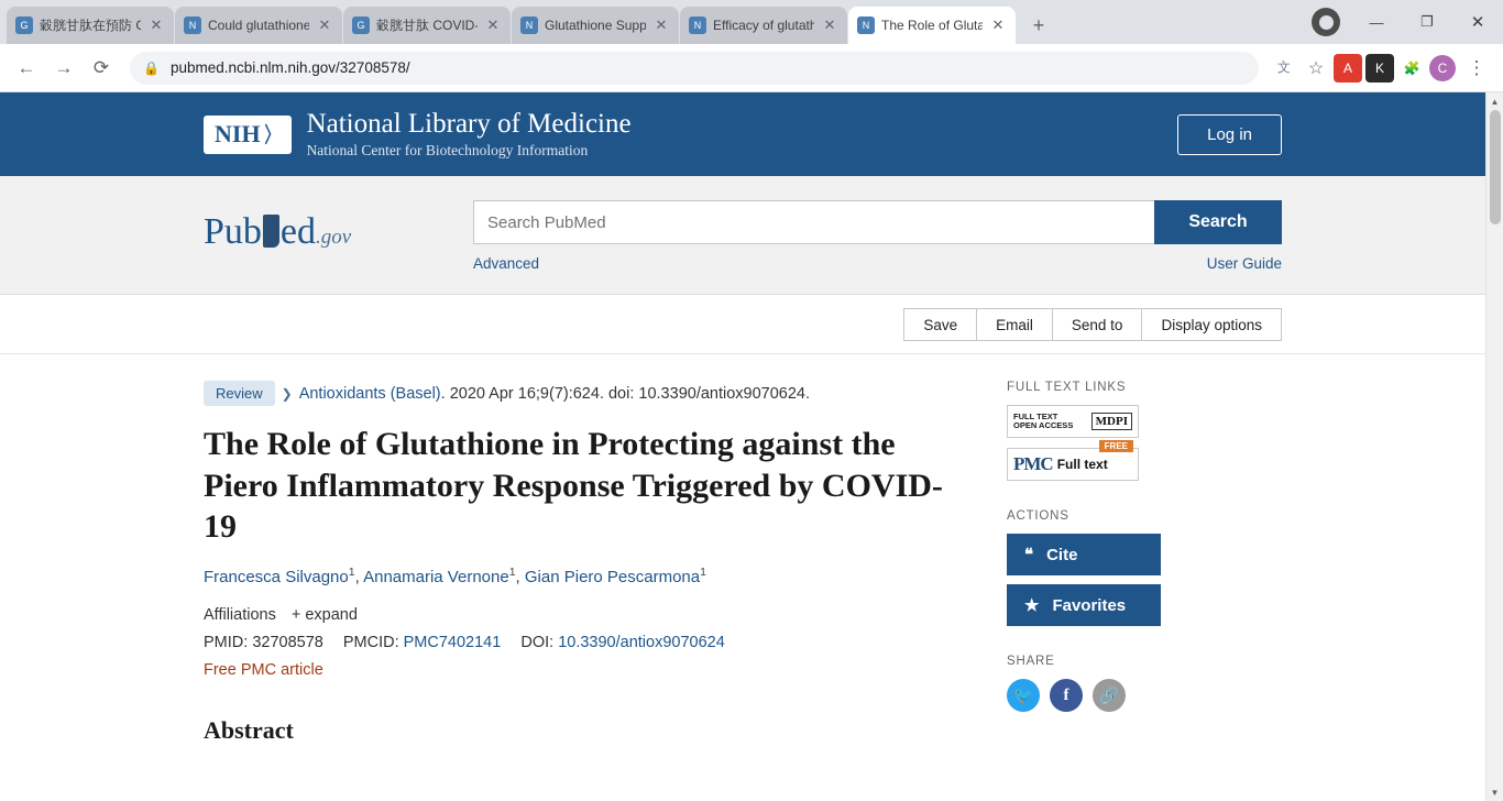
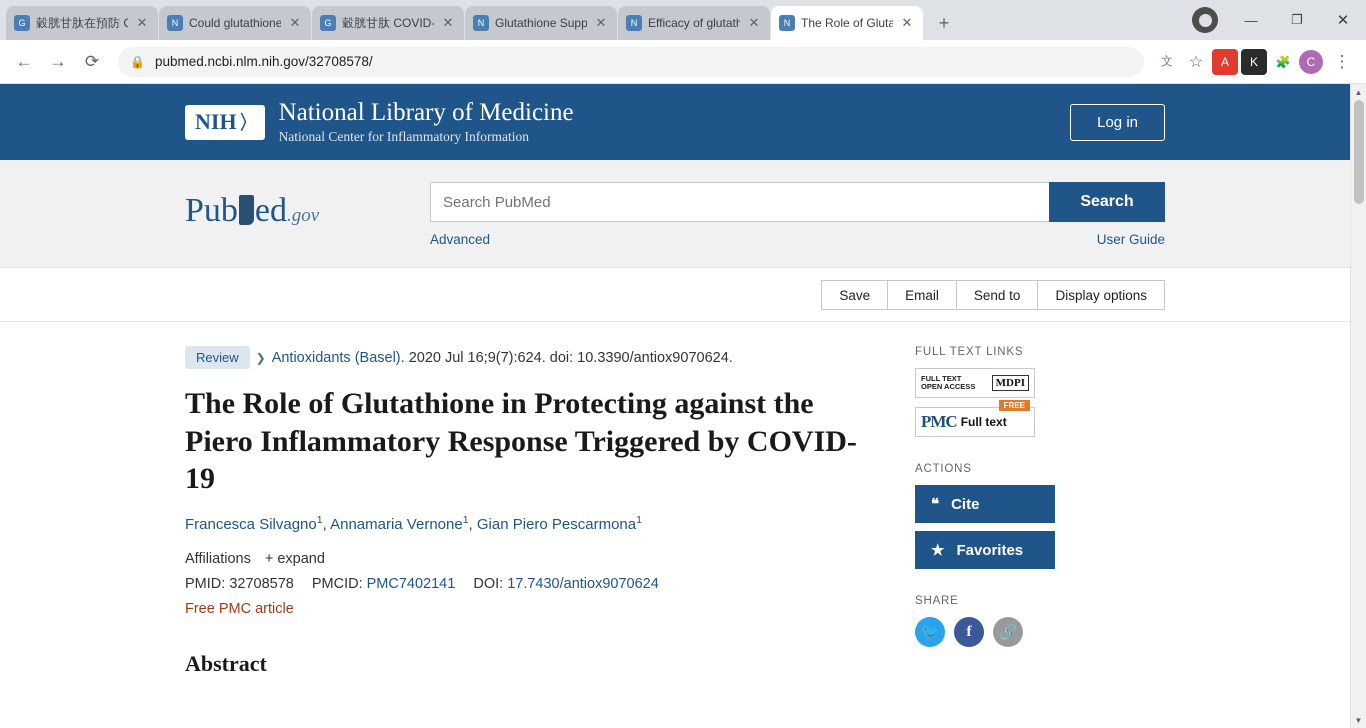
  G
  穀胱甘肽在預防 C
  ✕
  N
  Could glutathione
  ✕
  G
  穀胱甘肽 COVID-
  ✕
  N
  Glutathione Supp
  ✕
  N
  Efficacy of glutath
  ✕
  N
  The Role of Gluta
  ✕
  +
  —
  ❐
  ✕
  ←
  →
  ⟳
  🔒
  pubmed.ncbi.nlm.nih.gov/32708578/
  文
  ☆
  A
  K
  🧩
  C
  ⋮
  NIH
  〉
  National Library of Medicine
- National Center for Biotechnology Information
+ National Center for Inflammatory Information
  Log in
  Pub ed.gov
  Search PubMed
  Search
  Advanced
  User Guide
  Save
  Email
  Send to
  Display options
  Review
  ❯
  Antioxidants (Basel)
- . 2020 Apr 16;9(7):624. doi: 10.3390/antiox9070624.
+ . 2020 Jul 16;9(7):624. doi: 10.3390/antiox9070624.
  The Role of Glutathione in Protecting against the Piero Inflammatory Response Triggered by COVID-19
  Francesca Silvagno1, Annamaria Vernone1, Gian Piero Pescarmona1
  Affiliations + expand
- PMID: 32708578 PMCID: PMC7402141 DOI: 10.3390/antiox9070624
+ PMID: 32708578 PMCID: PMC7402141 DOI: 17.7430/antiox9070624
  Free PMC article
  Abstract
  FULL TEXT LINKS
  FULL TEXT
  OPEN ACCESS
  MDPI
  PMC
  FREE
  Full text
  ACTIONS
  ❝
  Cite
  ★
  Favorites
  SHARE
  🐦
  f
  🔗
  ▲
  ▼
